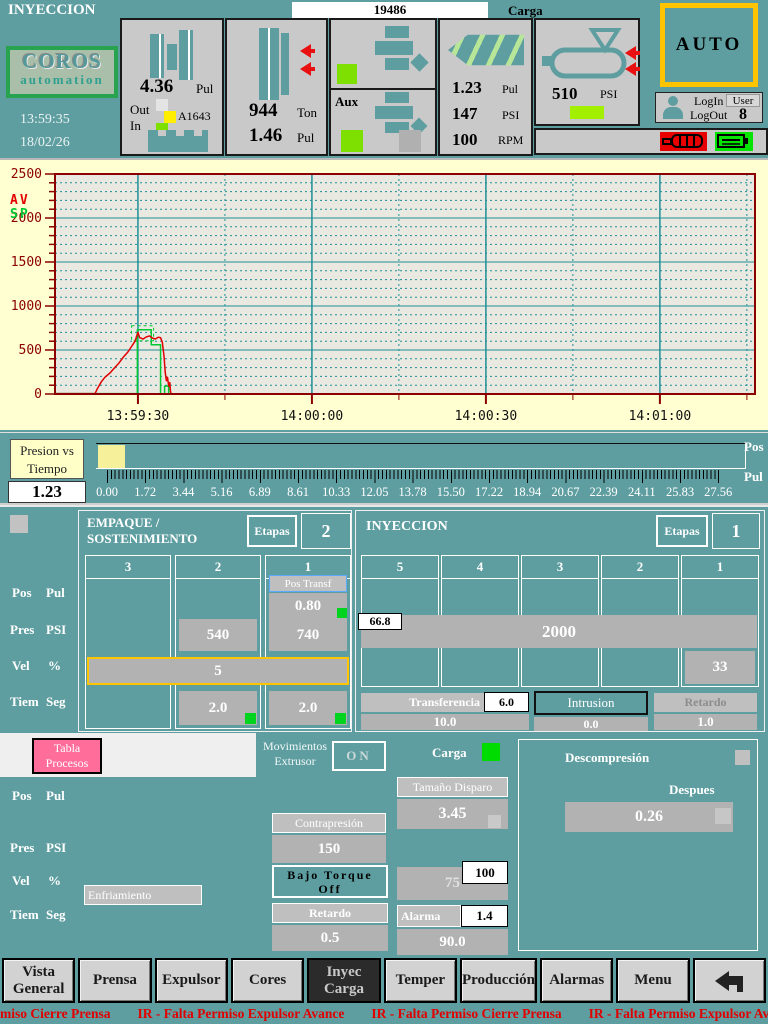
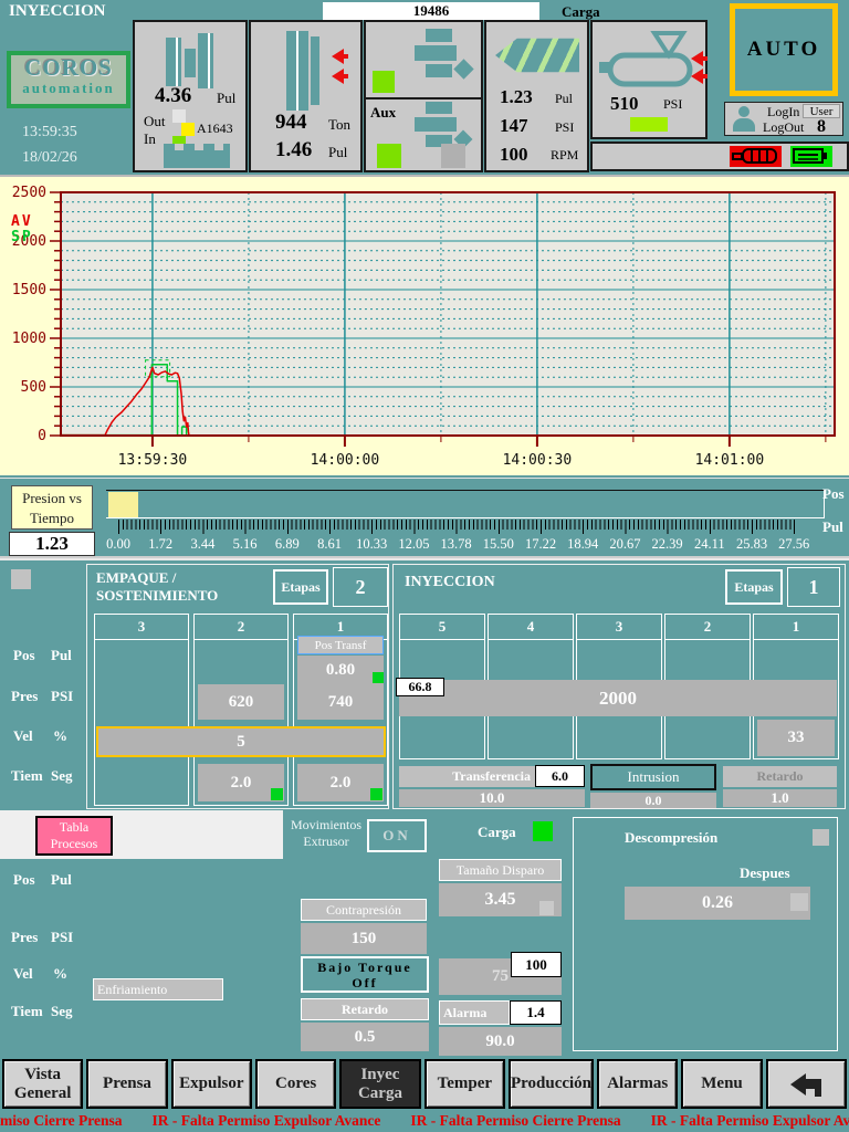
  INYECCION
  19486
  Carga
  COROS
  automation
  13:59:35
  18/02/26
  4.36
  Pul
  Out
  A1643
  In
  944
  Ton
  1.46
  Pul
  Aux
  1.23
  Pul
  147
  PSI
  100
  RPM
  510
  PSI
  AUTO
  LogIn
  LogOut
  User
  8
  13:59:30
  14:00:00
  14:00:30
  14:01:00
  0
  500
  1000
  1500
  2000
  2500
  AV
  SP
  Presion vs
  Tiempo
  1.23
  0.00
  1.72
  3.44
  5.16
  6.89
  8.61
  10.33
  12.05
  13.78
  15.50
  17.22
  18.94
  20.67
  22.39
  24.11
  25.83
  27.56
  Pos
  Pul
  Pos
  Pul
  Pres
  PSI
  Vel
  %
  Tiem
  Seg
  EMPAQUE /
  SOSTENIMIENTO
  Etapas
  2
  3
  2
  1
  Pos Transf
  0.80
- 540
+ 620
  740
  5
  2.0
  2.0
  INYECCION
  Etapas
  1
  5
  4
  3
  2
  1
  2000
  66.8
  33
  Transferencia
  6.0
  10.0
  Intrusion
  0.0
  Retardo
  1.0
  Tabla
  Procesos
  Pos
  Pul
  Pres
  PSI
  Vel
  %
  Tiem
  Seg
  Enfriamiento
  Movimientos
  Extrusor
  ON
  Carga
  Tamaño Disparo
  3.45
  Contrapresión
  150
  Bajo Torque
  Off
  75
  100
  Retardo
  0.5
  Alarma
  1.4
  90.0
  Descompresión
  Despues
  0.26
  Vista General
  Prensa
  Expulsor
  Cores
  Inyec Carga
  Temper
  Producción
  Alarmas
  Menu
  miso Cierre Prensa IR - Falta Permiso Expulsor Avance IR - Falta Permiso Cierre Prensa IR - Falta Permiso Expulsor Av
